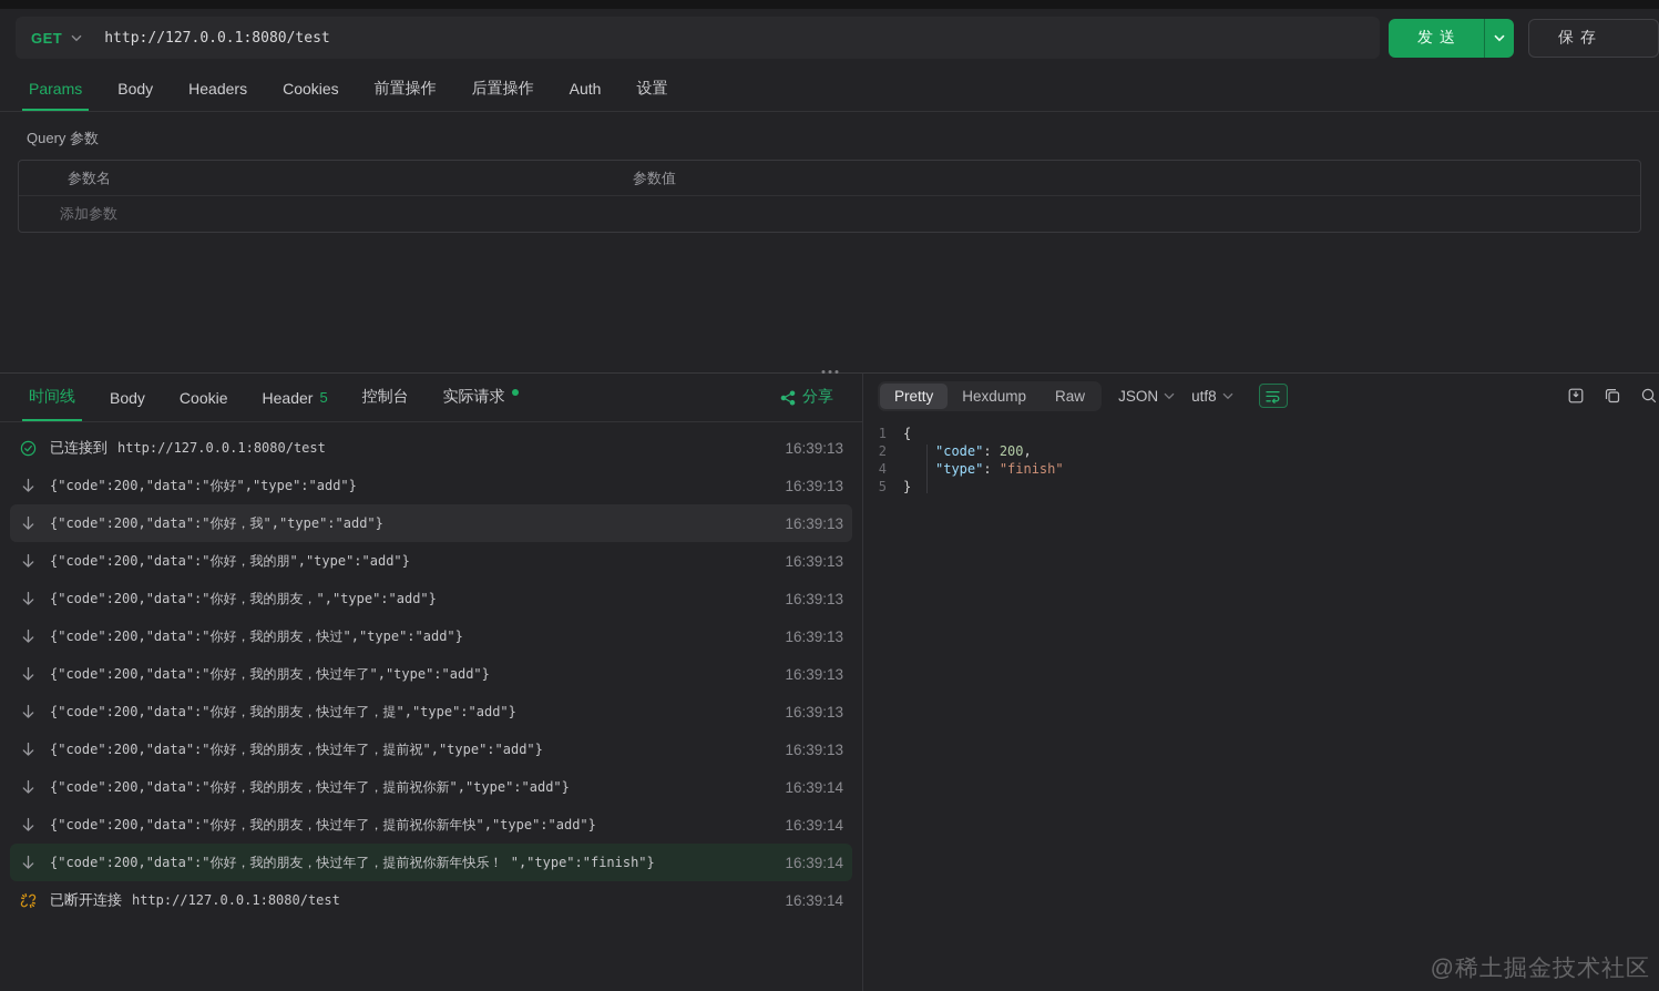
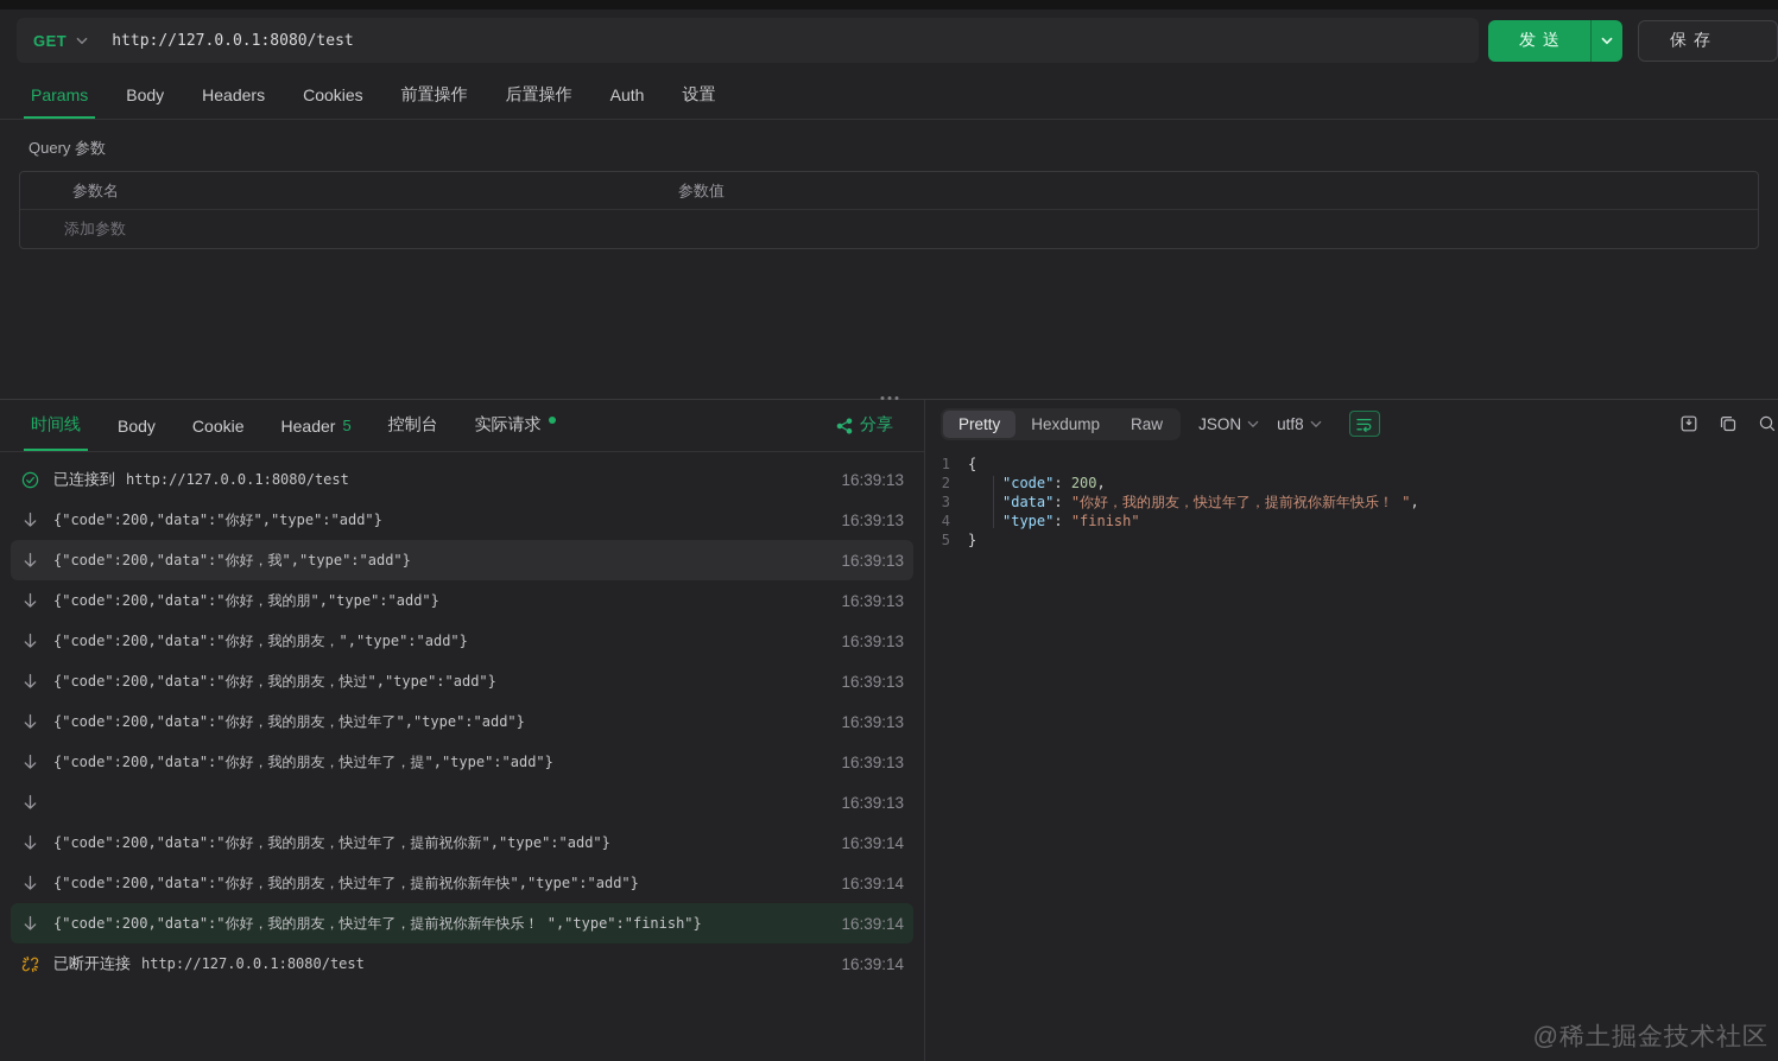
  GET
  http://127.0.0.1:8080/test
  发送
  保存
  Params
  Body
  Headers
  Cookies
  前置操作
  后置操作
  Auth
  设置
  Query 参数
  参数名
  参数值
  添加参数
  时间线
  Body
  Cookie
  Header
  5
  控制台
  实际请求
  分享
  已连接到
  http://127.0.0.1:8080/test
  16:39:13
  {"code":200,"data":"你好","type":"add"}
  16:39:13
  {"code":200,"data":"你好，我","type":"add"}
  16:39:13
  {"code":200,"data":"你好，我的朋","type":"add"}
  16:39:13
  {"code":200,"data":"你好，我的朋友，","type":"add"}
  16:39:13
  {"code":200,"data":"你好，我的朋友，快过","type":"add"}
  16:39:13
  {"code":200,"data":"你好，我的朋友，快过年了","type":"add"}
  16:39:13
  {"code":200,"data":"你好，我的朋友，快过年了，提","type":"add"}
  16:39:13
- {"code":200,"data":"你好，我的朋友，快过年了，提前祝","type":"add"}
  16:39:13
  {"code":200,"data":"你好，我的朋友，快过年了，提前祝你新","type":"add"}
  16:39:14
  {"code":200,"data":"你好，我的朋友，快过年了，提前祝你新年快","type":"add"}
  16:39:14
  {"code":200,"data":"你好，我的朋友，快过年了，提前祝你新年快乐！ ","type":"finish"}
  16:39:14
  已断开连接
  http://127.0.0.1:8080/test
  16:39:14
  Pretty
  Hexdump
  Raw
  JSON
  utf8
  1
  {
  2
  "code": 200,
+ 3
+ "data": "你好，我的朋友，快过年了，提前祝你新年快乐！ ",
  4
  "type": "finish"
  5
  }
  @稀土掘金技术社区
